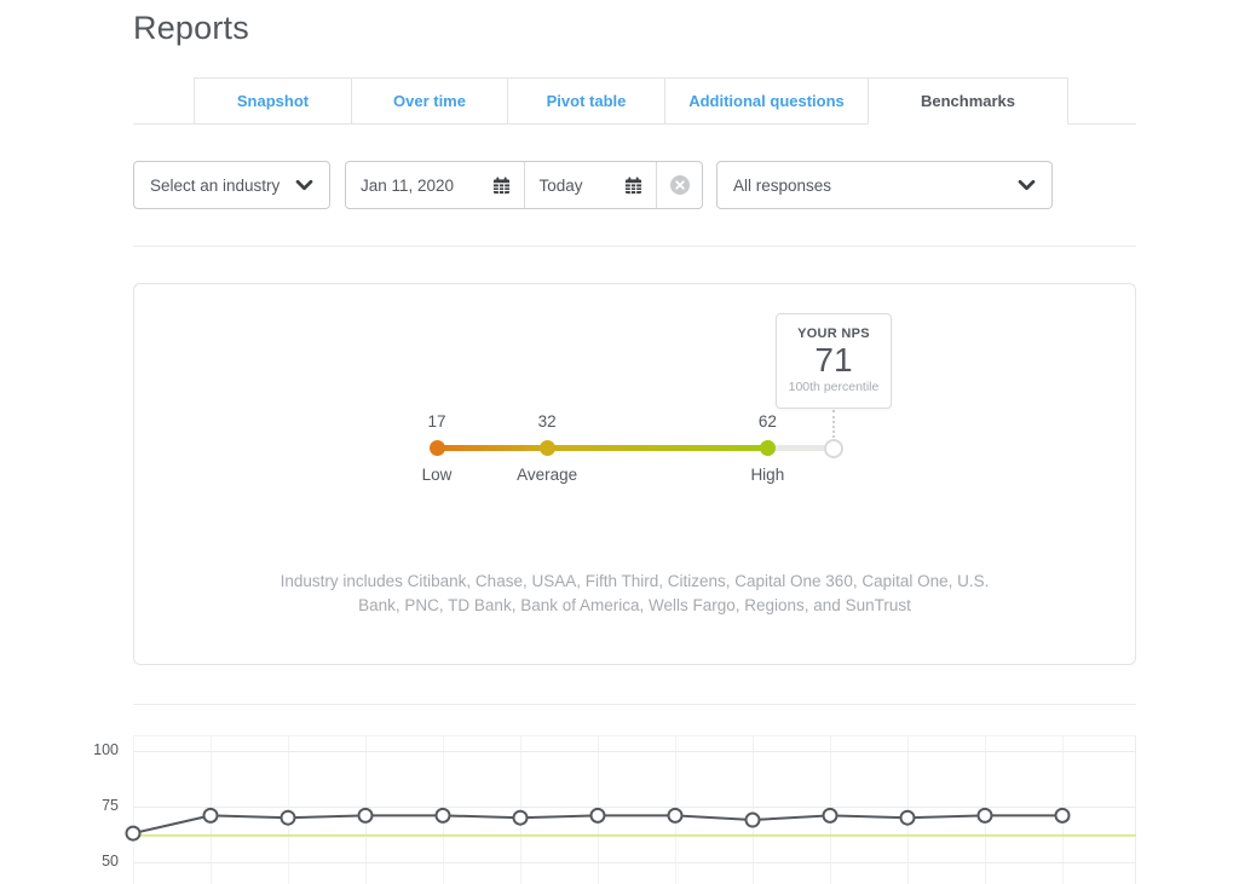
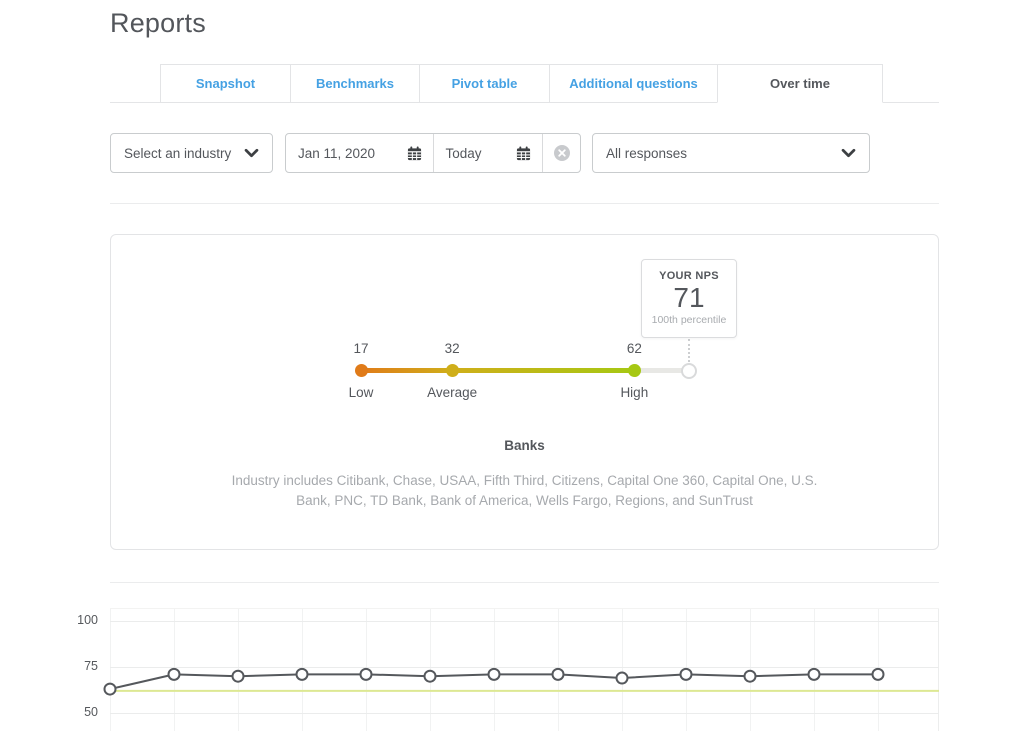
  Reports
  Snapshot
- Over time
+ Benchmarks
  Pivot table
  Additional questions
- Benchmarks
+ Over time
  Select an industry
  Jan 11, 2020
  Today
  All responses
  YOUR NPS
  71
  100th percentile
  17
  Low
  32
  Average
  62
  High
+ Banks
  Industry includes Citibank, Chase, USAA, Fifth Third, Citizens, Capital One 360, Capital One, U.S. Bank, PNC, TD Bank, Bank of America, Wells Fargo, Regions, and SunTrust
  100
  75
  50
